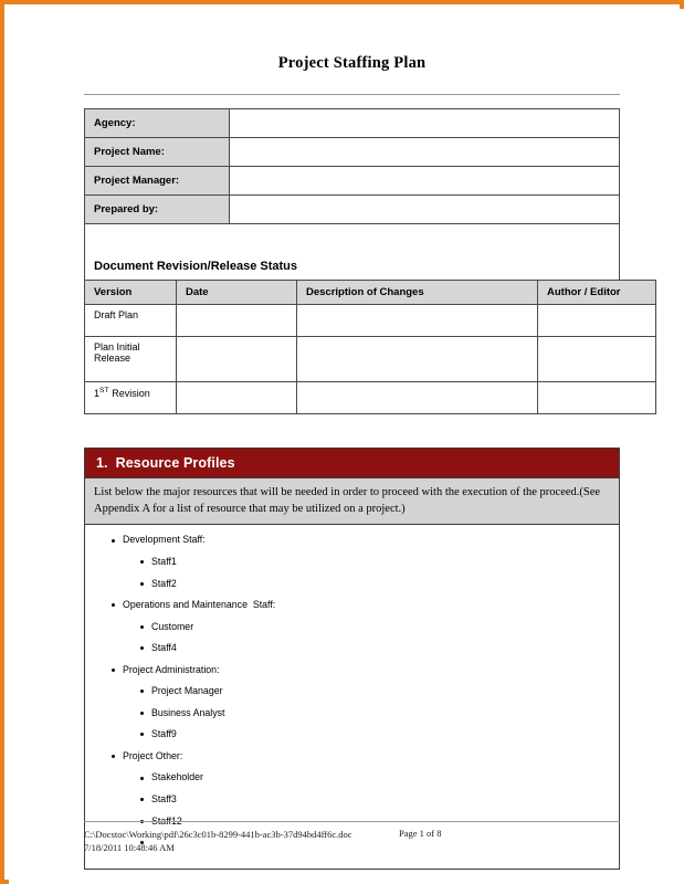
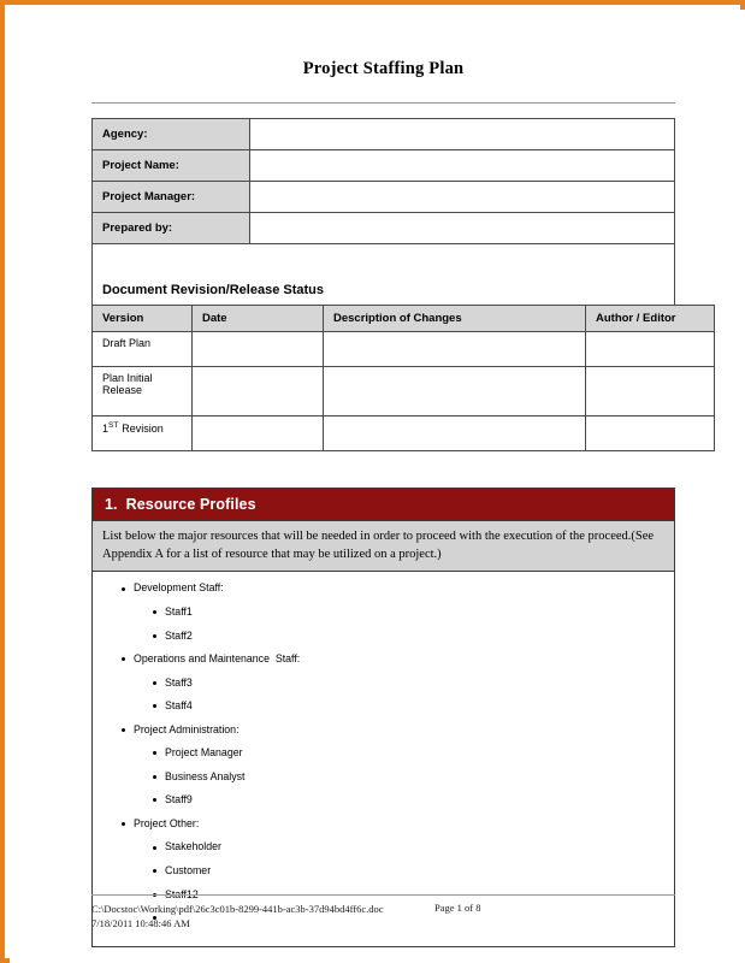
  Project Staffing Plan
  Agency:
  Project Name:
  Project Manager:
  Prepared by:
  Document Revision/Release Status
  Version	Date	Description of Changes	Author / Editor
  Draft Plan
  Plan Initial Release
  1 Revision
  1. Resource Profiles
  List below the major resources that will be needed in order to proceed with the execution of the proceed.(See Appendix A for a list of resource that may be utilized on a project.)
  Development Staff:
  Staff1
  Staff2
  Operations and Maintenance Staff:
- Customer
+ Staff3
  Staff4
  Project Administration:
  Project Manager
  Business Analyst
  Staff9
  Project Other:
  Stakeholder
- Staff3
+ Customer
  C:\Docstoc\Working\pdf\26c3c01b-8299-441b-ac3b-37d94bd4ff6c.doc
  7/18/2011 10:48:46 AM
  Page 1 of 8
